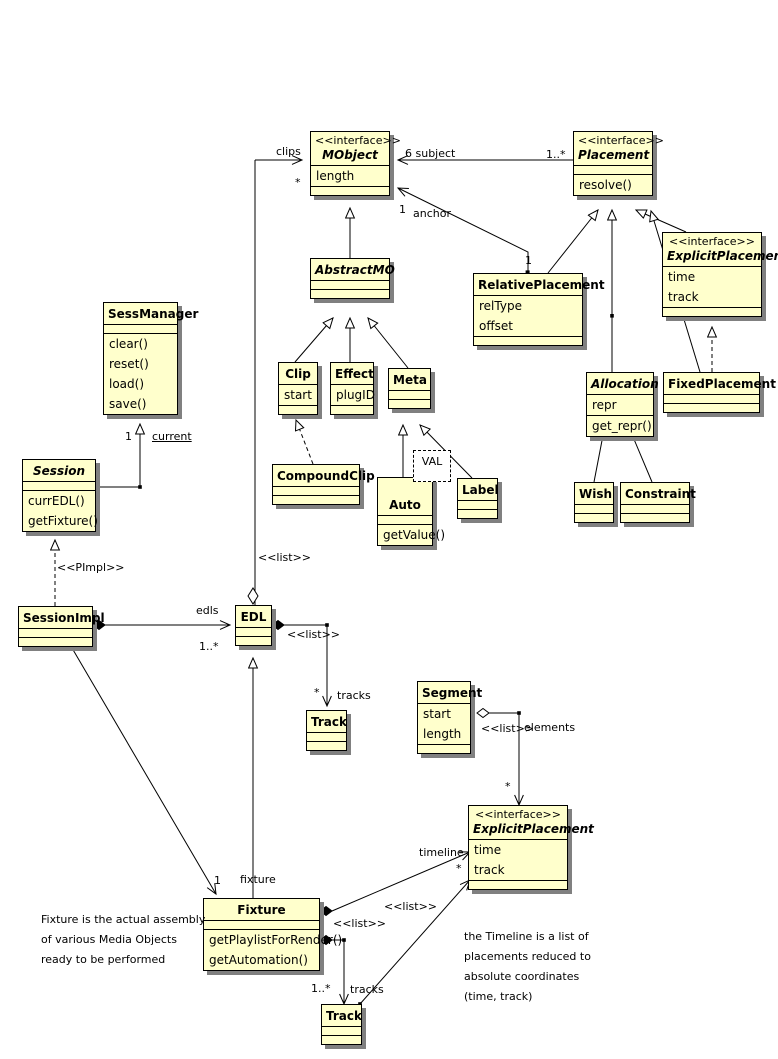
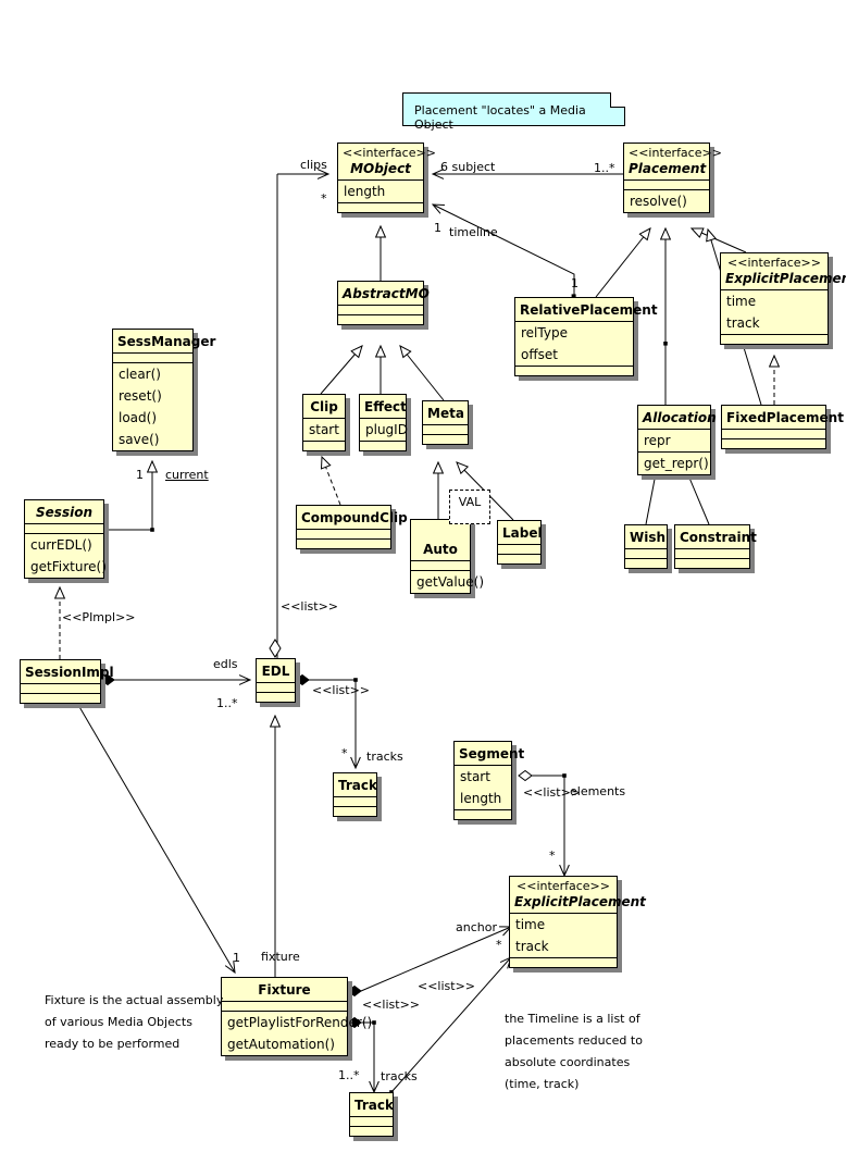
+ Placement "locates" a Media Object
  <<interface>>
  MObject
  length
  <<interface>>
  Placement
  resolve()
  <<interface>>
  ExplicitPlaceme
  time
  track
  AbstractMO
  RelativePlacement
  relType
  offset
  SessManager
  clear()
  reset()
  load()
  save()
  Clip
  start
  Effect
  plugID
  Meta
  Allocation
  repr
  get_repr()
  FixedPlacement
  CompoundClip
  Auto
  getValue()
  Label
  VAL
  Wish
  Constraint
  Session
  currEDL()
  getFixture()
  SessionImpl
  EDL
  Track
  Segment
  start
  length
  <<interface>>
  ExplicitPlacement
  time
  track
  Fixture
  getPlaylistForRender()
  getAutomation()
  Track
  clips
  *
  6 subject
  1..*
  1
- anchor
+ timeline
  1
  1
  current
  <<PImpl>>
  <<list>>
  edls
  1..*
  <<list>>
  *
  tracks
  <<list>>
  elements
  *
- timeline
+ anchor
  *
  1
  fixture
  <<list>>
  <<list>>
  1..*
  tracks
  Fixture is the actual assembly
  of various Media Objects
  ready to be performed
  the Timeline is a list of
  placements reduced to
  absolute coordinates
  (time, track)
